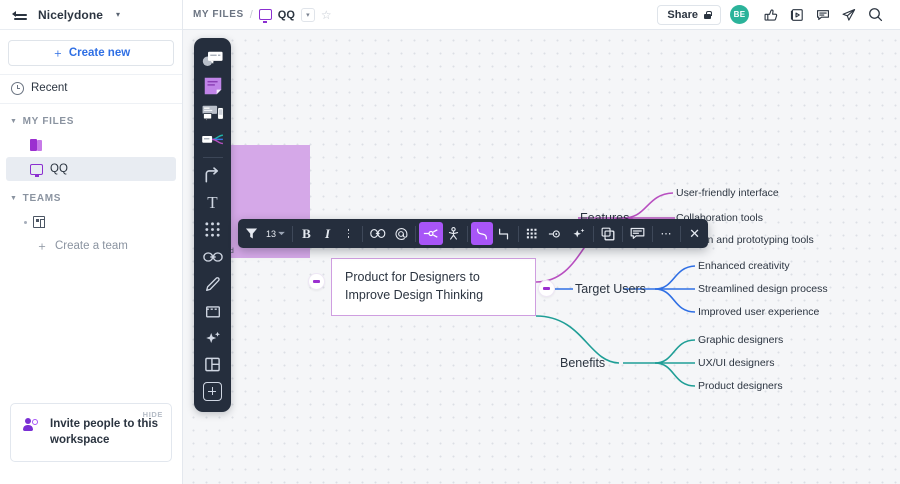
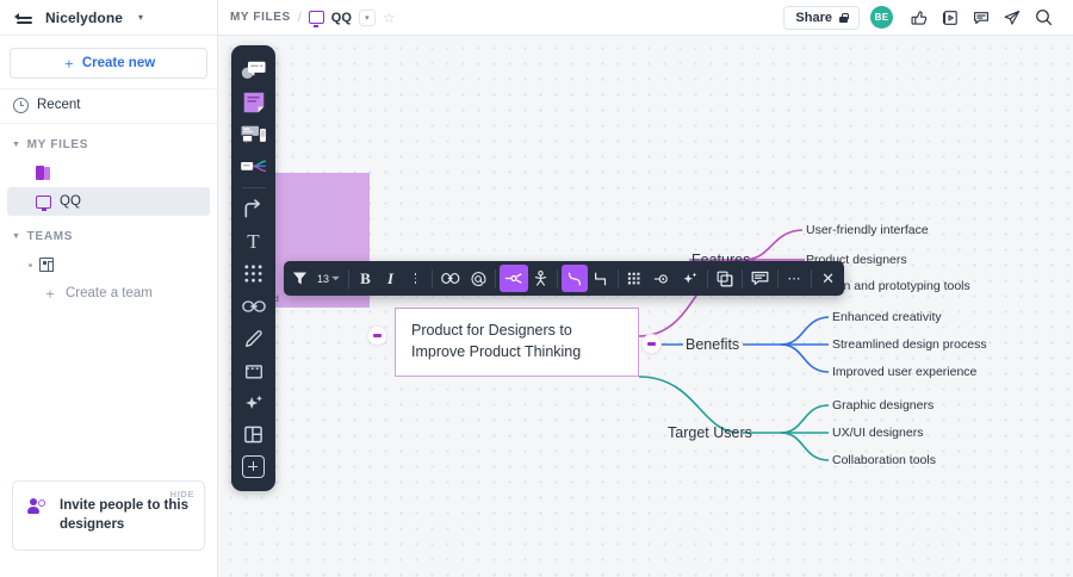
  Nicelydone
  ▾
  ＋
  Create new
  Recent
  MY FILES
  QQ
  TEAMS
  ＋
  Create a team
  HIDE
- Invite people to this workspace
+ Invite people to this designers
  MY FILES
  /
  QQ
  ☆
  Share
  BE
  T
- Product for Designers to Improve Design Thinking
+ Product for Designers to Improve Product Thinking
  Features
  User-friendly interface
- Collaboration tools
+ Product designers
  n and prototyping tools
- Target Users
+ Benefits
  Enhanced creativity
  Streamlined design process
  Improved user experience
- Benefits
+ Target Users
  Graphic designers
  UX/UI designers
- Product designers
+ Collaboration tools
  13
  B
  I
  ⋯
  ✕
